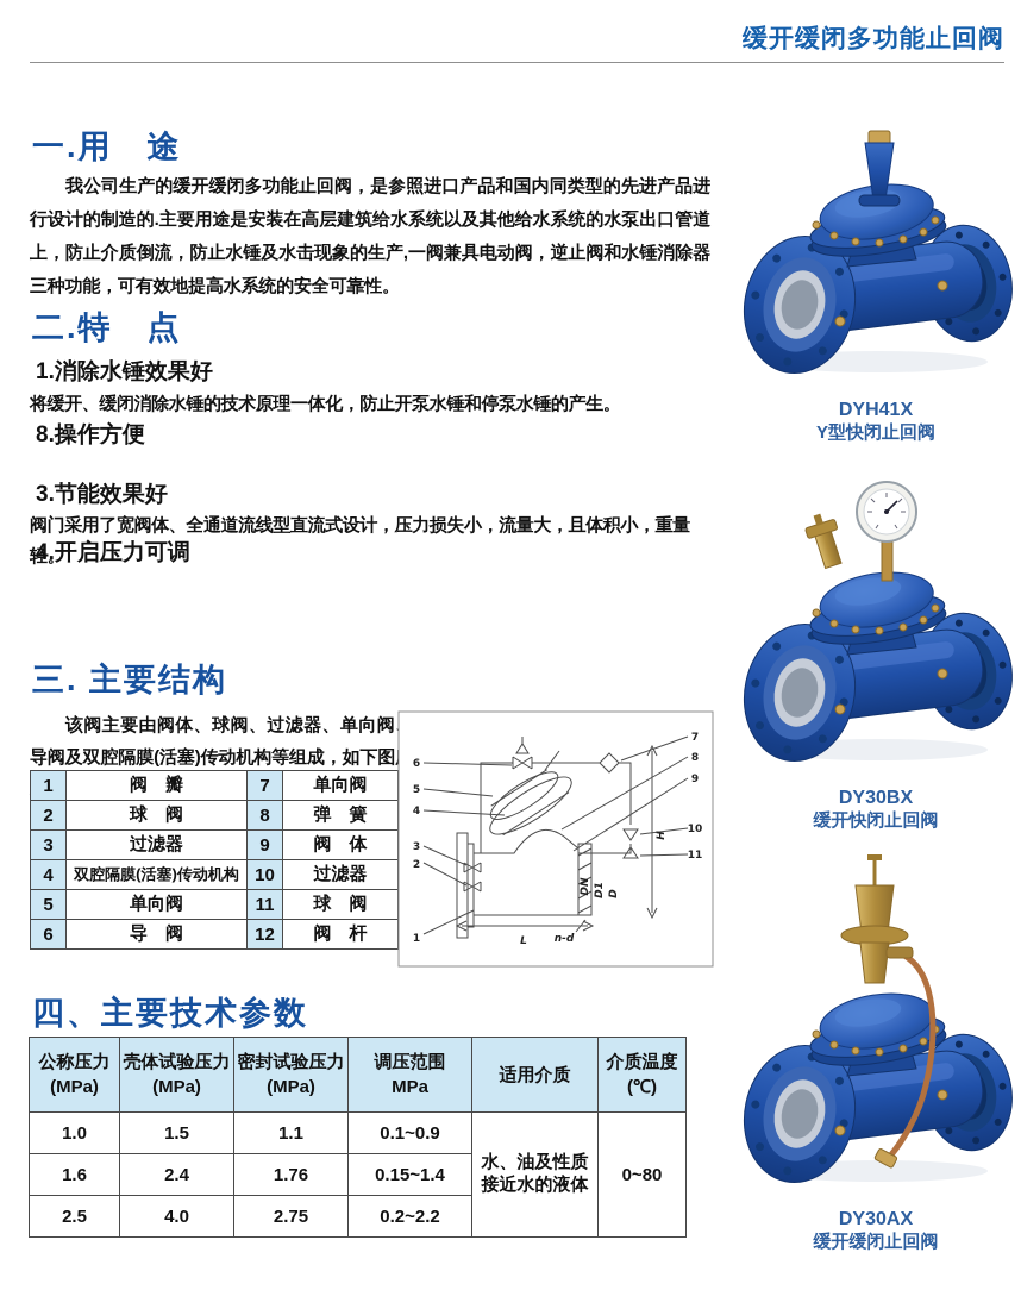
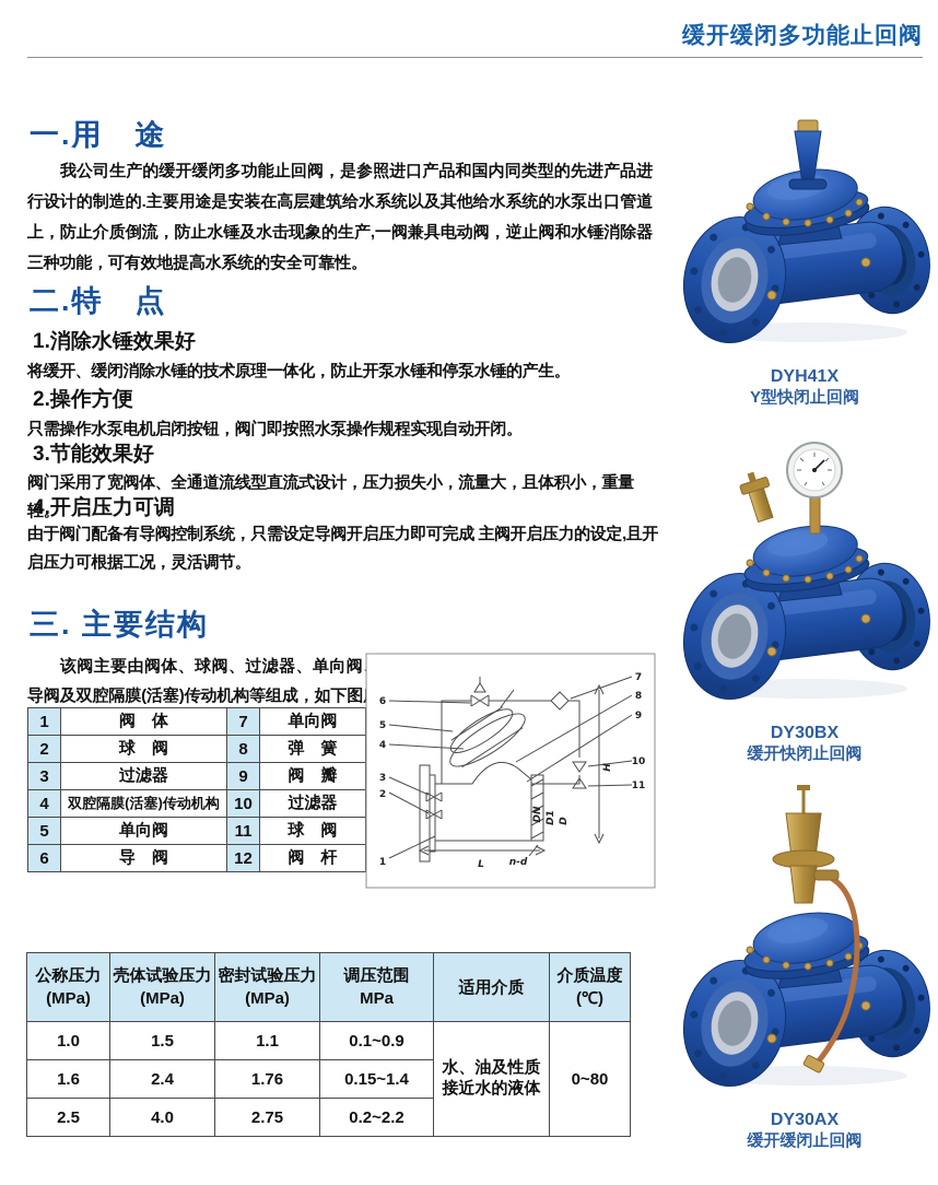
  缓开缓闭多功能止回阀
  一.用 途
  我公司生产的缓开缓闭多功能止回阀，是参照进口产品和国内同类型的先进产品进行设计的制造的.主要用途是安装在高层建筑给水系统以及其他给水系统的水泵出口管道上，防止介质倒流，防止水锤及水击现象的生产,一阀兼具电动阀，逆止阀和水锤消除器三种功能，可有效地提高水系统的安全可靠性。
  二.特 点
  1.消除水锤效果好
  将缓开、缓闭消除水锤的技术原理一体化，防止开泵水锤和停泵水锤的产生。
- 8.操作方便
+ 2.操作方便
+ 只需操作水泵电机启闭按钮，阀门即按照水泵操作规程实现自动开闭。
  3.节能效果好
  阀门采用了宽阀体、全通道流线型直流式设计，压力损失小，流量大，且体积小，重量轻。
  4.开启压力可调
+ 由于阀门配备有导阀控制系统，只需设定导阀开启压力即可完成 主阀开启压力的设定,且开启压力可根据工况，灵活调节。
  三. 主要结构
  该阀主要由阀体、球阀、过滤器、单向阀导阀及双腔隔膜(活塞)传动机构等组成，如下图
- 1	阀 瓣	7	单向阀
+ 1	阀 体	7	单向阀
  2	球 阀	8	弹 簧
- 3	过滤器	9	阀 体
+ 3	过滤器	9	阀 瓣
  4	双腔隔膜(活塞)传动机构	10	过滤器
  5	单向阀	11	球 阀
  6	导 阀	12	阀 杆
  1
  2
  3
  4
  5
  6
  7
  8
  9
  10
  11
  L
  n-d
- 四、主要技术参数
  公称压力 (MPa)	壳体试验压力 (MPa)	密封试验压力 (MPa)	调压范围 MPa	适用介质	介质温度 (℃)
  1.0	1.5	1.1	0.1~0.9	水、油及性质 接近水的液体	0~80
  1.6	2.4	1.76	0.15~1.4
  2.5	4.0	2.75	0.2~2.2
  DYH41X
  Y型快闭止回阀
  DY30BX
  缓开快闭止回阀
  DY30AX
  缓开缓闭止回阀
